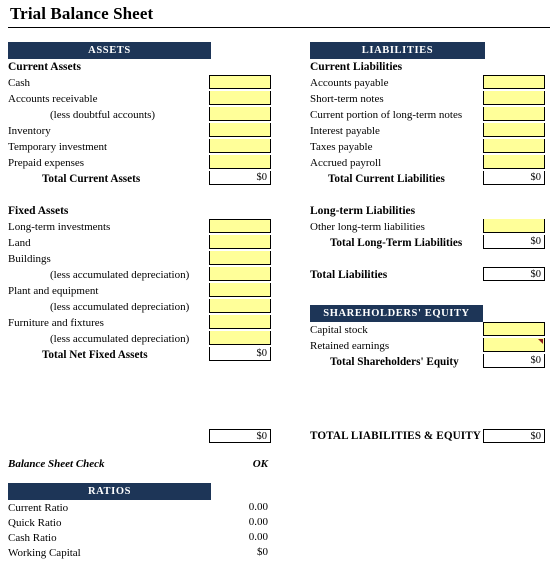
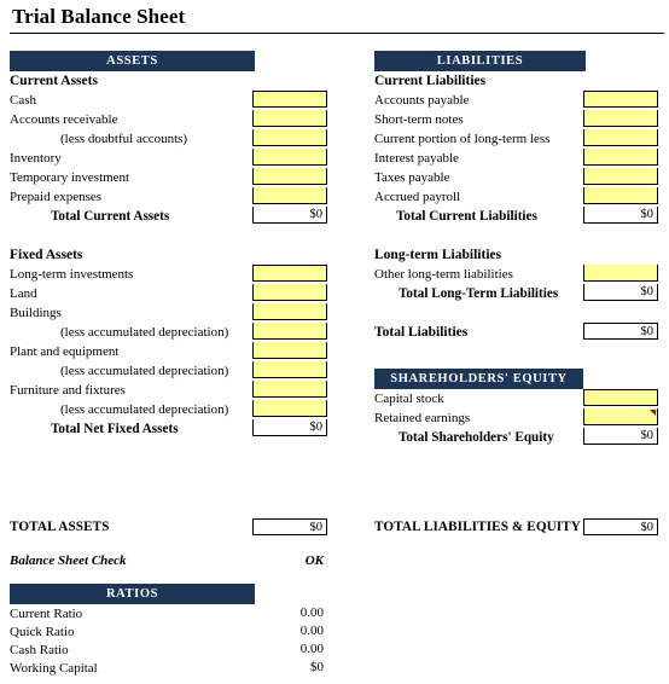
  Trial Balance Sheet
  ASSETS
  Current Assets
  Cash
  Accounts receivable
  (less doubtful accounts)
  Inventory
  Temporary investment
  Prepaid expenses
  Total Current Assets
  $0
  Fixed Assets
  Long-term investments
  Land
  Buildings
  (less accumulated depreciation)
  Plant and equipment
  (less accumulated depreciation)
  Furniture and fixtures
  (less accumulated depreciation)
  Total Net Fixed Assets
  $0
  LIABILITIES
  Current Liabilities
  Accounts payable
  Short-term notes
- Current portion of long-term notes
+ Current portion of long-term less
  Interest payable
  Taxes payable
  Accrued payroll
  Total Current Liabilities
  $0
  Long-term Liabilities
  Other long-term liabilities
  Total Long-Term Liabilities
  $0
  Total Liabilities
  $0
  SHAREHOLDERS' EQUITY
  Capital stock
  Retained earnings
  Total Shareholders' Equity
  $0
+ TOTAL ASSETS
  $0
  Balance Sheet Check
  OK
  TOTAL LIABILITIES & EQUITY
  $0
  RATIOS
  Current Ratio
  0.00
  Quick Ratio
  0.00
  Cash Ratio
  0.00
  Working Capital
  $0
